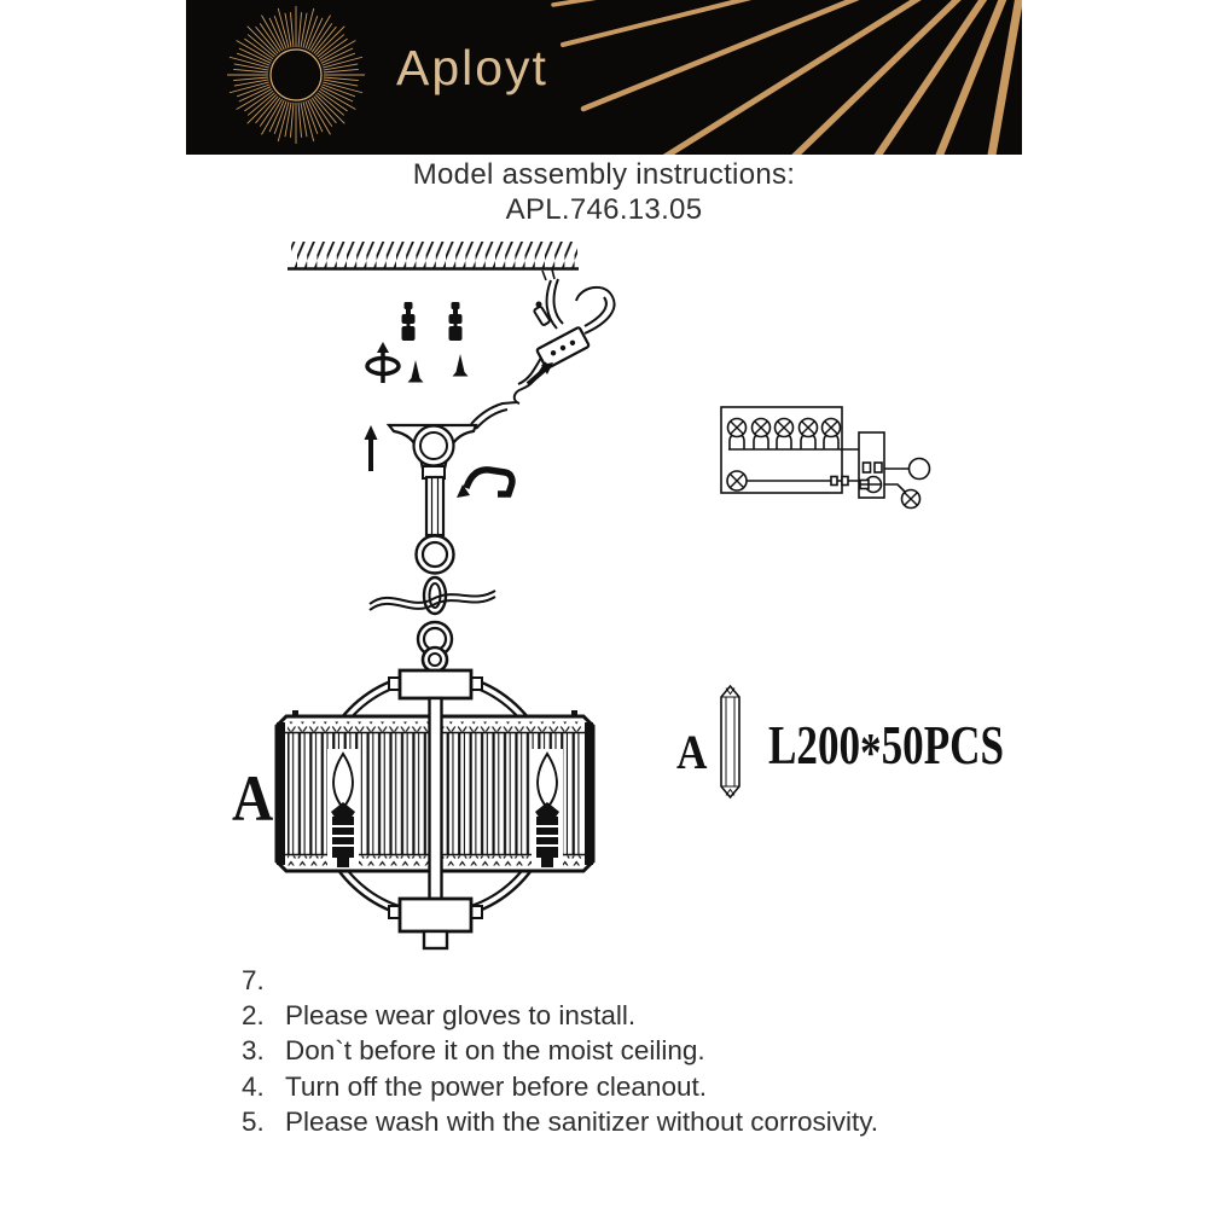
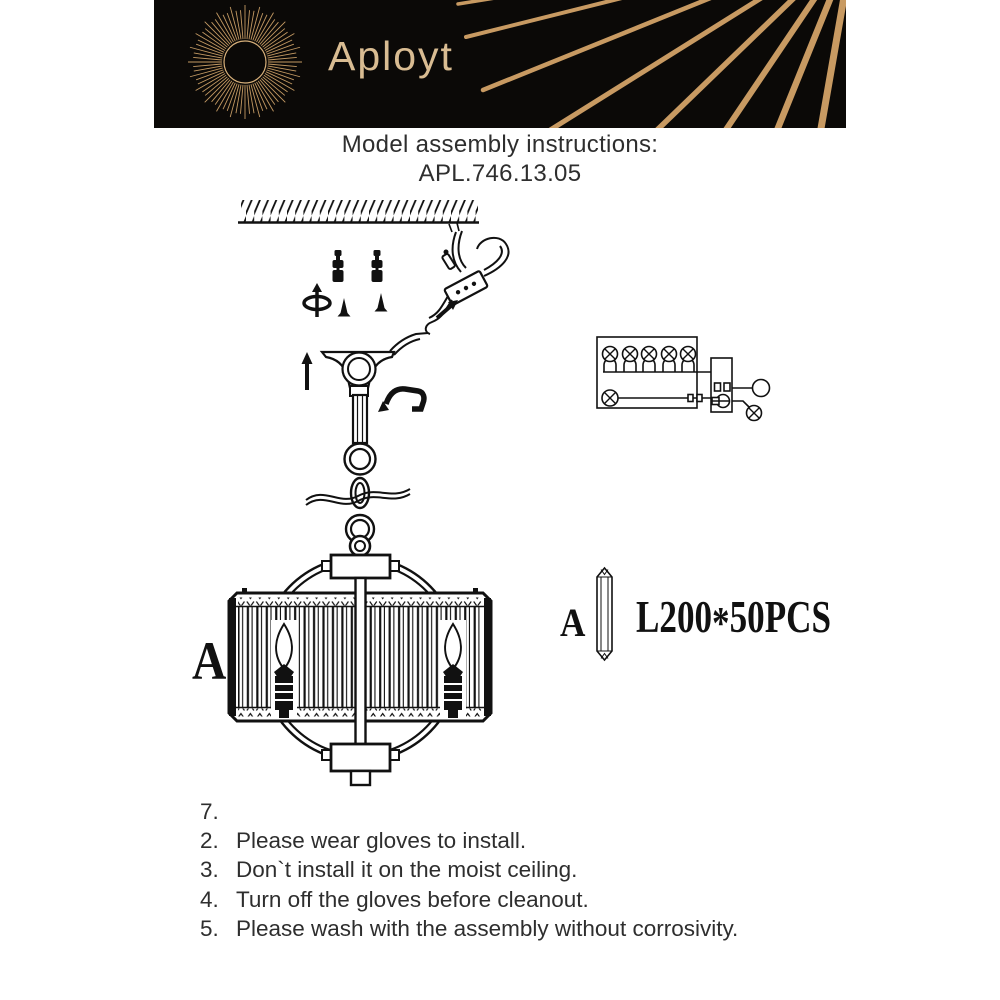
  Aployt
  Model assembly instructions:
  APL.746.13.05
  A
  A
  L200*50PCS
  7.
  2.
  Please wear gloves to install.
  3.
- Don`t before it on the moist ceiling.
+ Don`t install it on the moist ceiling.
  4.
- Turn off the power before cleanout.
+ Turn off the gloves before cleanout.
  5.
- Please wash with the sanitizer without corrosivity.
+ Please wash with the assembly without corrosivity.
